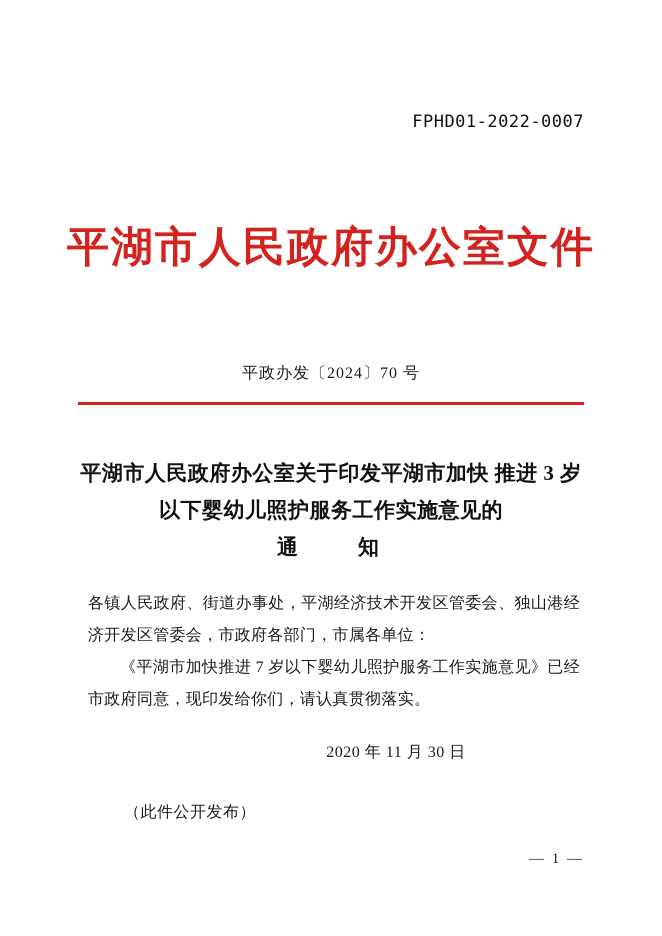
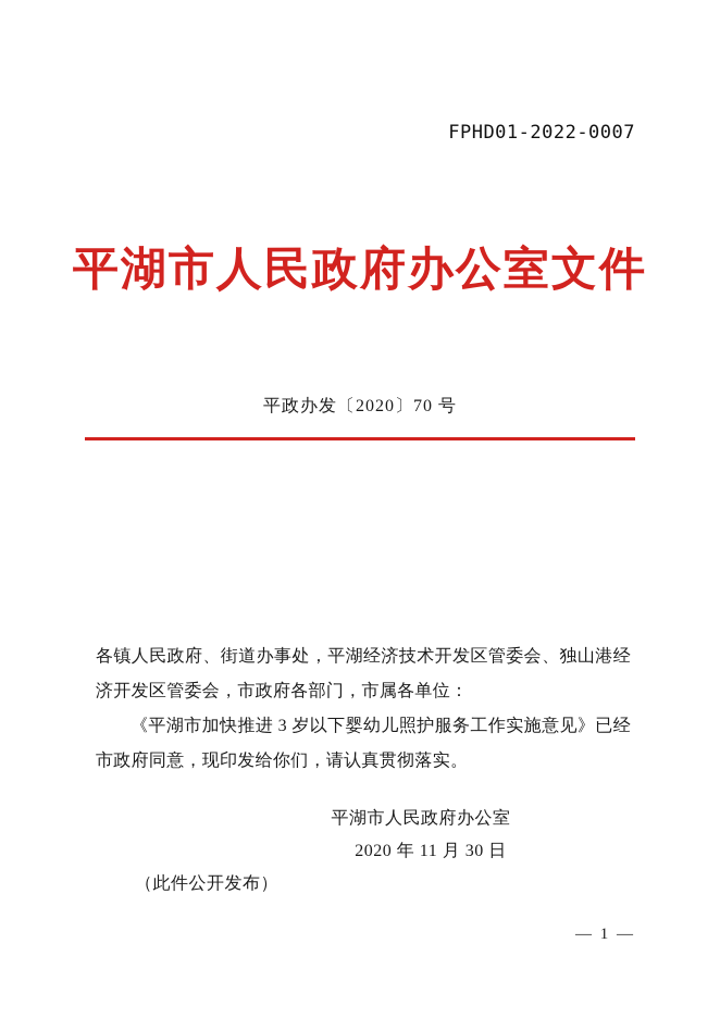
  FPHD01-2022-0007
  平湖市人民政府办公室文件
- 平政办发〔2024〕70 号
+ 平政办发〔2020〕70 号
- 平湖市人民政府办公室关于印发平湖市加快 推进 3 岁以下婴幼儿照护服务工作实施意见的
- 通 知
  各镇人民政府、街道办事处，平湖经济技术开发区管委会、独山港经济开发区管委会，市政府各部门，市属各单位：
- 《平湖市加快推进 7 岁以下婴幼儿照护服务工作实施意见》已经市政府同意，现印发给你们，请认真贯彻落实。
+ 《平湖市加快推进 3 岁以下婴幼儿照护服务工作实施意见》已经市政府同意，现印发给你们，请认真贯彻落实。
+ 平湖市人民政府办公室
  2020 年 11 月 30 日
  （此件公开发布）
  — 1 —
